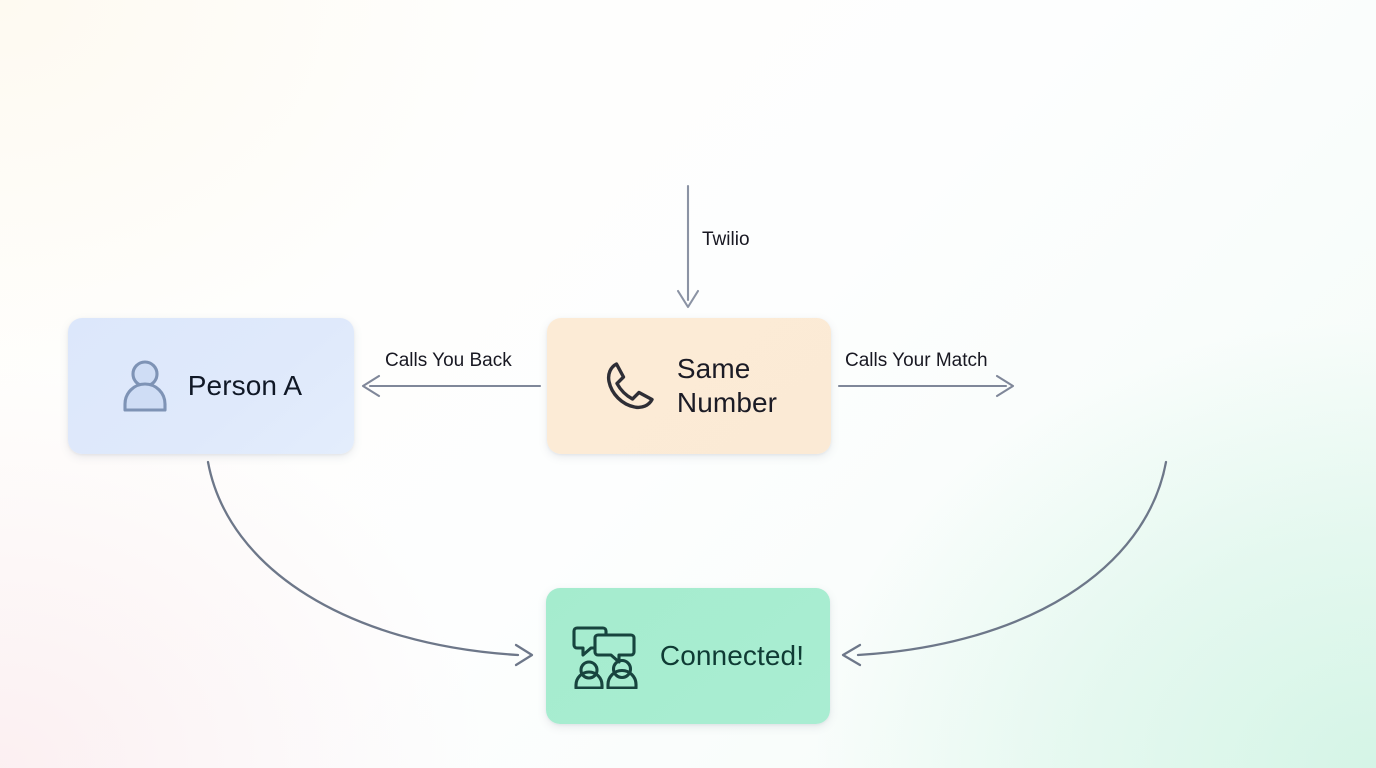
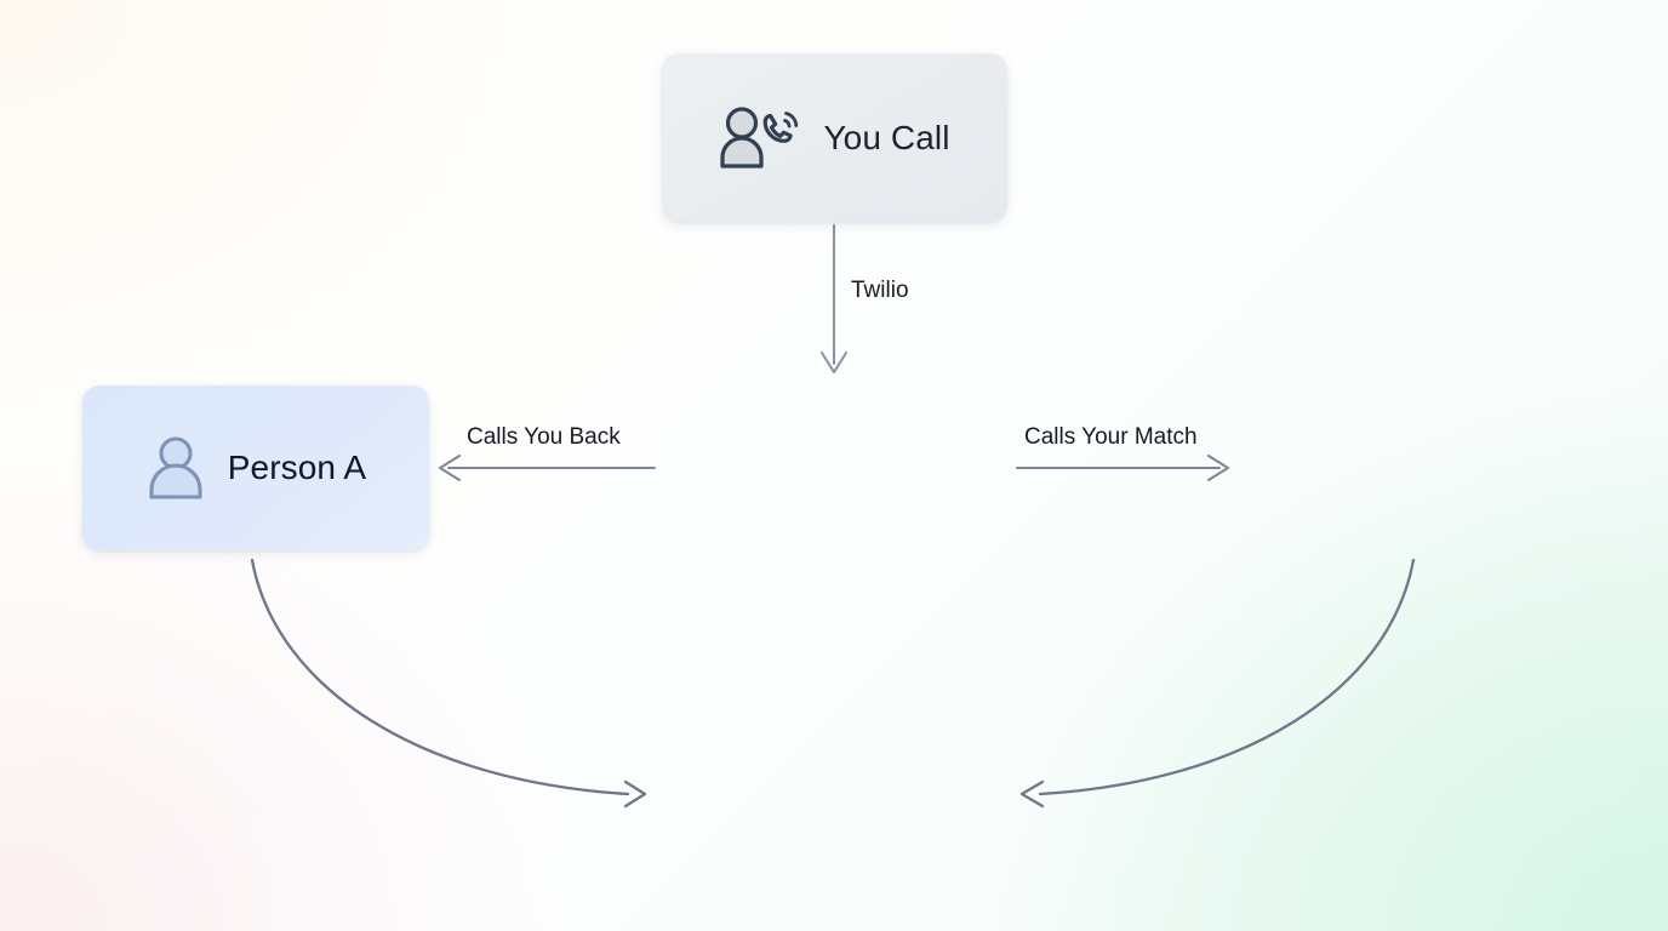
  Twilio
  Calls You Back
  Calls Your Match
+ You Call
  Person A
- Same
- Number
- Connected!
